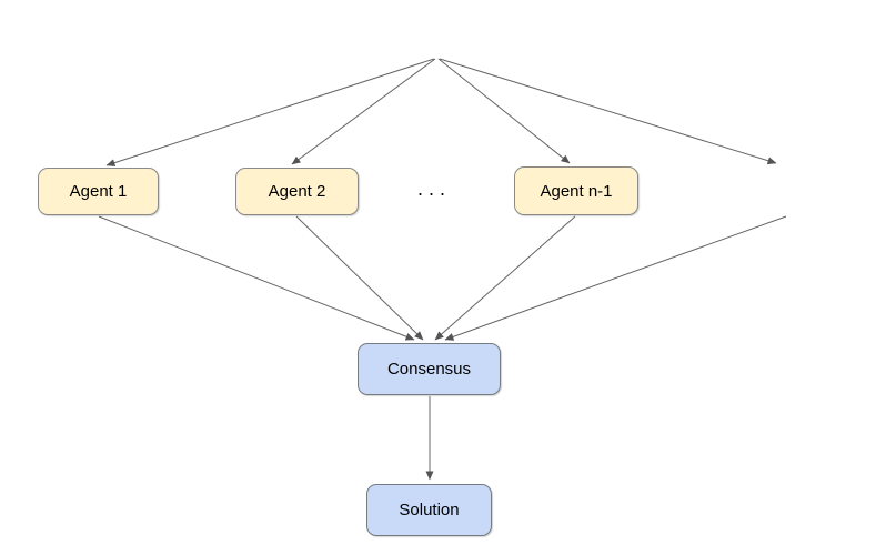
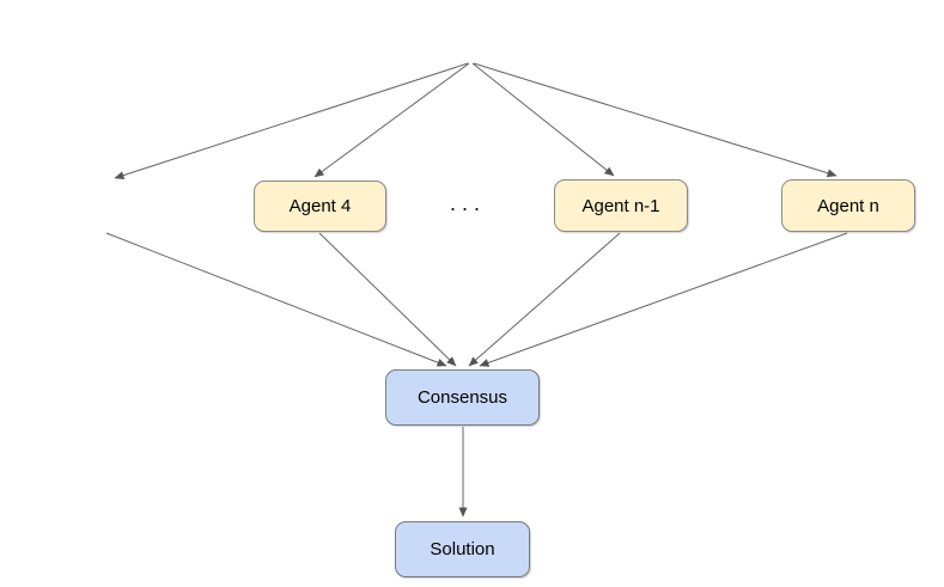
- Agent 1
- Agent 2
+ Agent 4
  ...
  Agent n-1
+ Agent n
  Consensus
  Solution
